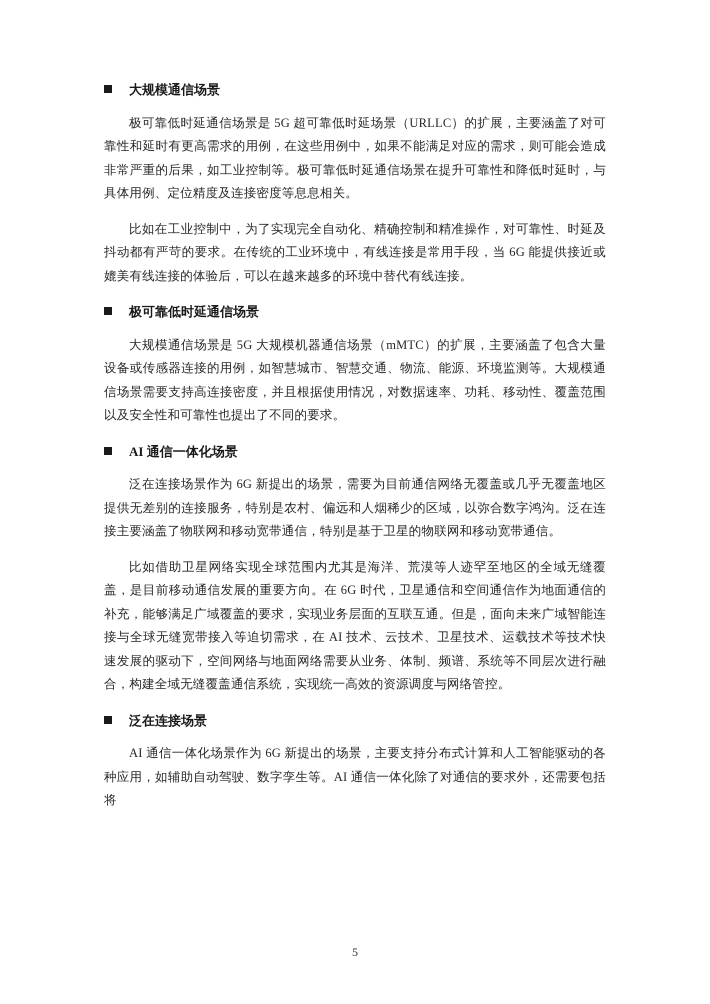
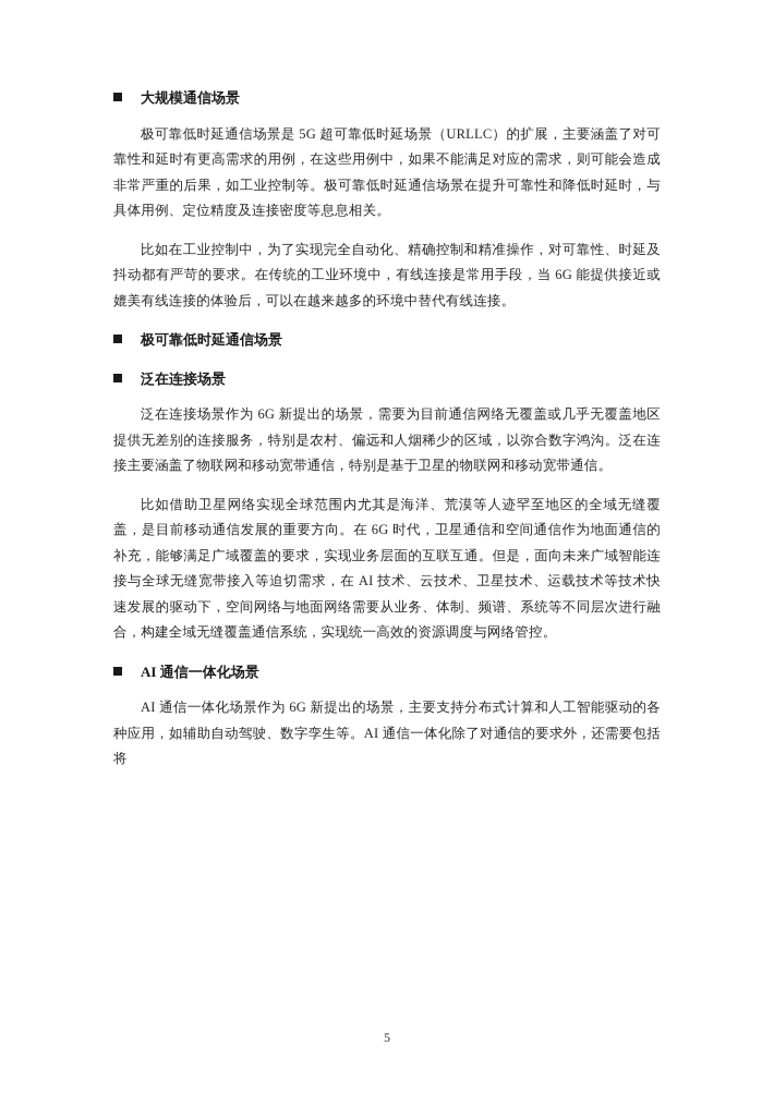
  大规模通信场景
  极可靠低时延通信场景是 5G 超可靠低时延场景（URLLC）的扩展，主要涵盖了对可靠性和延时有更高需求的用例，在这些用例中，如果不能满足对应的需求，则可能会造成非常严重的后果，如工业控制等。极可靠低时延通信场景在提升可靠性和降低时延时，与具体用例、定位精度及连接密度等息息相关。
  比如在工业控制中，为了实现完全自动化、精确控制和精准操作，对可靠性、时延及抖动都有严苛的要求。在传统的工业环境中，有线连接是常用手段，当 6G 能提供接近或媲美有线连接的体验后，可以在越来越多的环境中替代有线连接。
  极可靠低时延通信场景
- 大规模通信场景是 5G 大规模机器通信场景（mMTC）的扩展，主要涵盖了包含大量设备或传感器连接的用例，如智慧城市、智慧交通、物流、能源、环境监测等。大规模通信场景需要支持高连接密度，并且根据使用情况，对数据速率、功耗、移动性、覆盖范围以及安全性和可靠性也提出了不同的要求。
- AI 通信一体化场景
+ 泛在连接场景
  泛在连接场景作为 6G 新提出的场景，需要为目前通信网络无覆盖或几乎无覆盖地区提供无差别的连接服务，特别是农村、偏远和人烟稀少的区域，以弥合数字鸿沟。泛在连接主要涵盖了物联网和移动宽带通信，特别是基于卫星的物联网和移动宽带通信。
  比如借助卫星网络实现全球范围内尤其是海洋、荒漠等人迹罕至地区的全域无缝覆盖，是目前移动通信发展的重要方向。在 6G 时代，卫星通信和空间通信作为地面通信的补充，能够满足广域覆盖的要求，实现业务层面的互联互通。但是，面向未来广域智能连接与全球无缝宽带接入等迫切需求，在 AI 技术、云技术、卫星技术、运载技术等技术快速发展的驱动下，空间网络与地面网络需要从业务、体制、频谱、系统等不同层次进行融合，构建全域无缝覆盖通信系统，实现统一高效的资源调度与网络管控。
- 泛在连接场景
+ AI 通信一体化场景
  AI 通信一体化场景作为 6G 新提出的场景，主要支持分布式计算和人工智能驱动的各种应用，如辅助自动驾驶、数字孪生等。AI 通信一体化除了对通信的要求外，还需要包括将
  5
